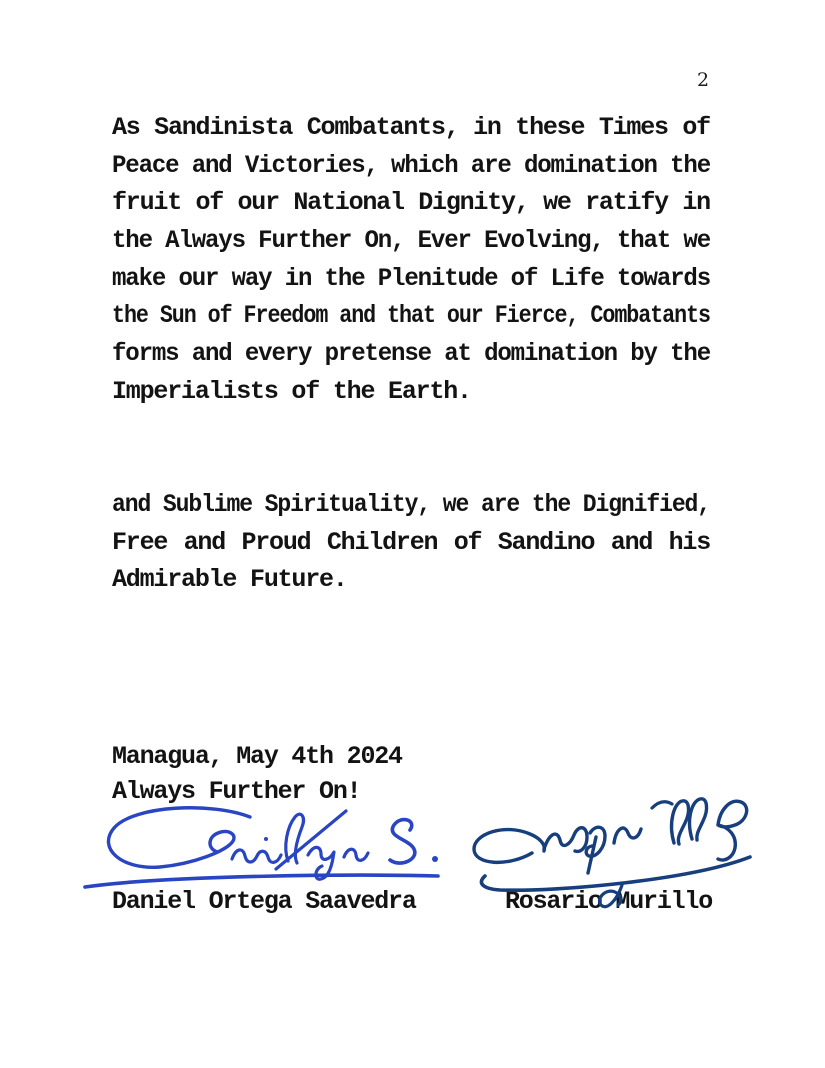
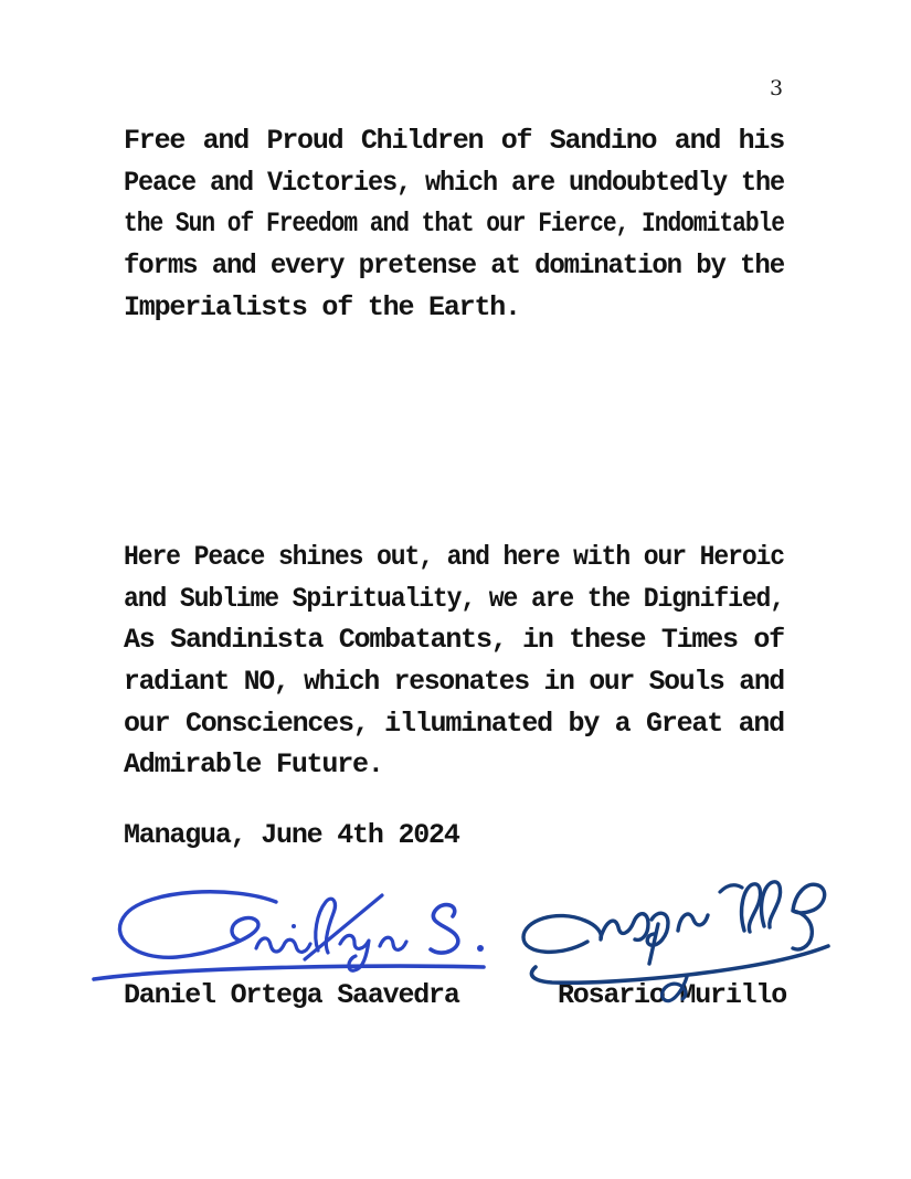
- 2
+ 3
- As Sandinista Combatants, in these Times of
+ Free and Proud Children of Sandino and his
- Peace and Victories, which are domination the
+ Peace and Victories, which are undoubtedly the
- fruit of our National Dignity, we ratify in
- the Always Further On, Ever Evolving, that we
- make our way in the Plenitude of Life towards
- the Sun of Freedom and that our Fierce, Combatants
+ the Sun of Freedom and that our Fierce, Indomitable
  forms and every pretense at domination by the
  Imperialists of the Earth.
+ Here Peace shines out, and here with our Heroic
  and Sublime Spirituality, we are the Dignified,
- Free and Proud Children of Sandino and his
+ As Sandinista Combatants, in these Times of
+ radiant NO, which resonates in our Souls and
+ our Consciences, illuminated by a Great and
  Admirable Future.
- Managua, May 4th 2024
+ Managua, June 4th 2024
- Always Further On!
  Daniel Ortega Saavedra
  Rosario Murillo
